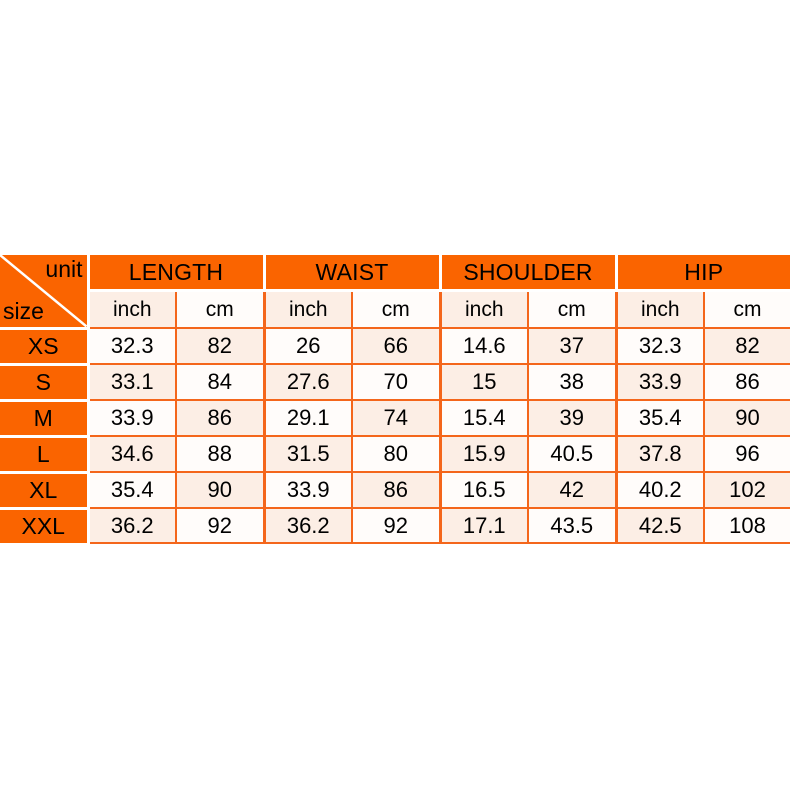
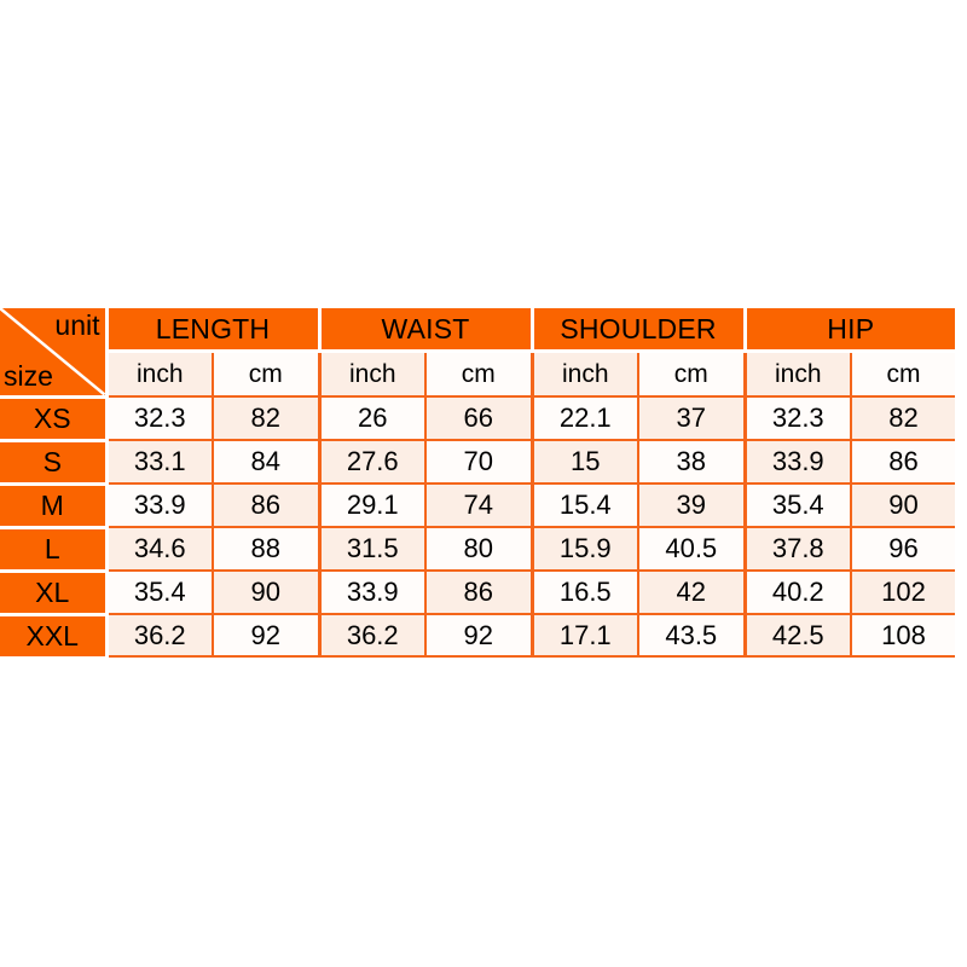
  unit size	LENGTH	WAIST	SHOULDER	HIP
  inch	cm	inch	cm	inch	cm	inch	cm
- XS	32.3	82	26	66	14.6	37	32.3	82
+ XS	32.3	82	26	66	22.1	37	32.3	82
  S	33.1	84	27.6	70	15	38	33.9	86
  M	33.9	86	29.1	74	15.4	39	35.4	90
  L	34.6	88	31.5	80	15.9	40.5	37.8	96
  XL	35.4	90	33.9	86	16.5	42	40.2	102
  XXL	36.2	92	36.2	92	17.1	43.5	42.5	108
